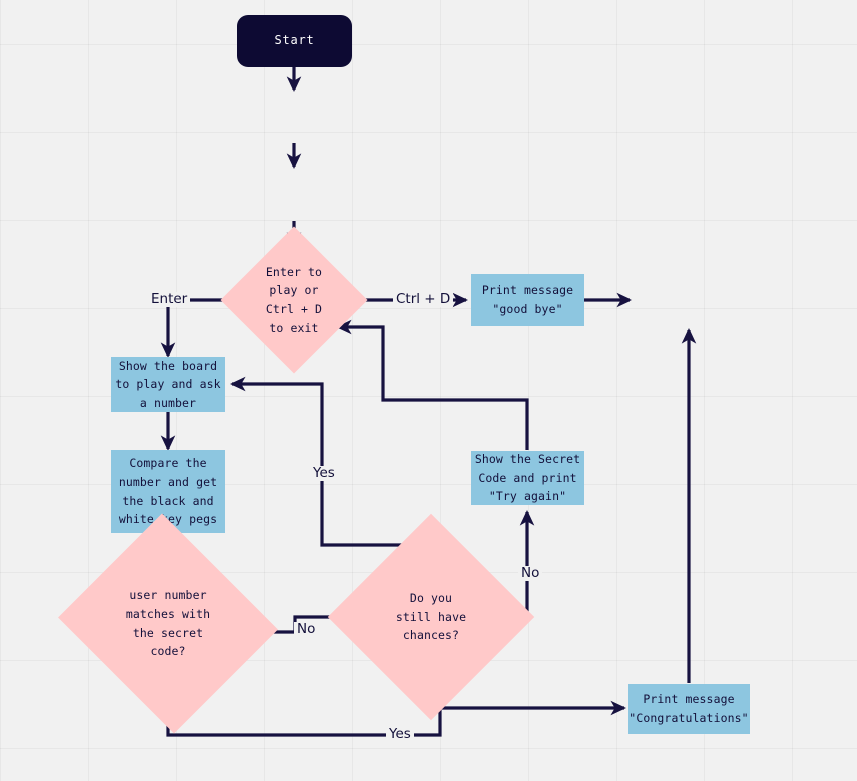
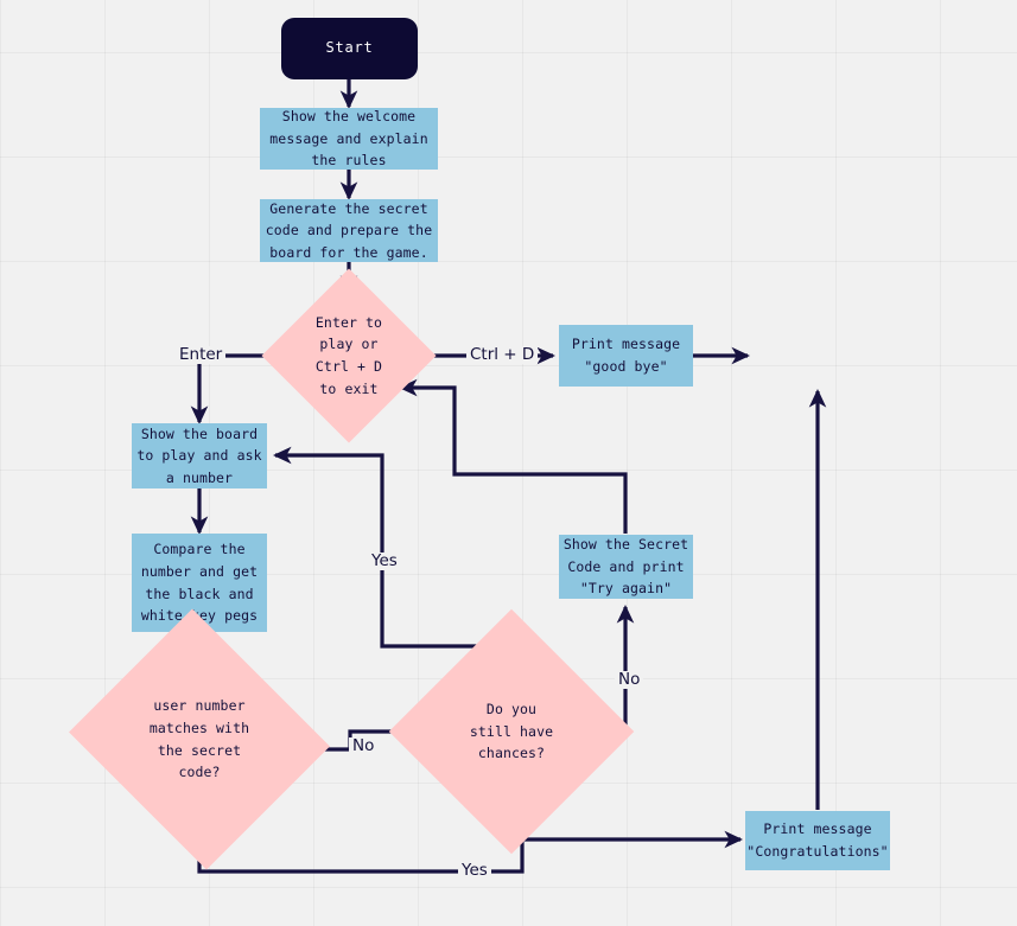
  Start
+ Show the welcome
+ message and explain
+ the rules
+ Generate the secret
+ code and prepare the
+ board for the game.
  Enter to
  play or
  Ctrl + D
  to exit
  Print message
  "good bye"
  Show the board
  to play and ask
  a number
  Compare the
  number and get
  the black and
  whiteey pegs
  user number
  matches with
  the secret
  code?
  Do you
  still have
  chances?
  Show the Secret
  Code and print
  "Try again"
  Print message
  "Congratulations"
  Enter
  Ctrl + D
  Yes
  No
  No
  Yes
